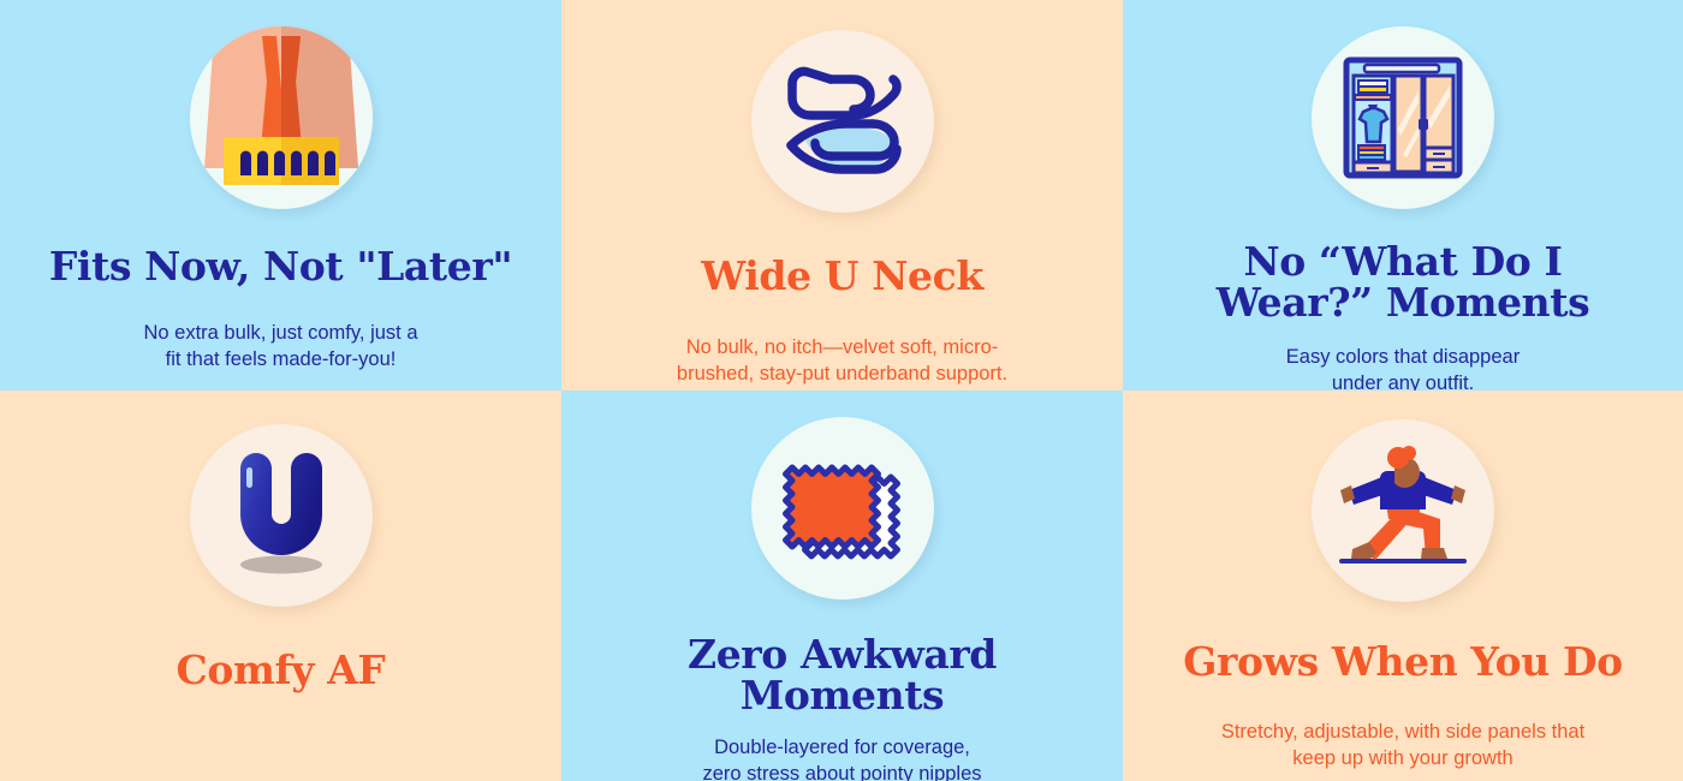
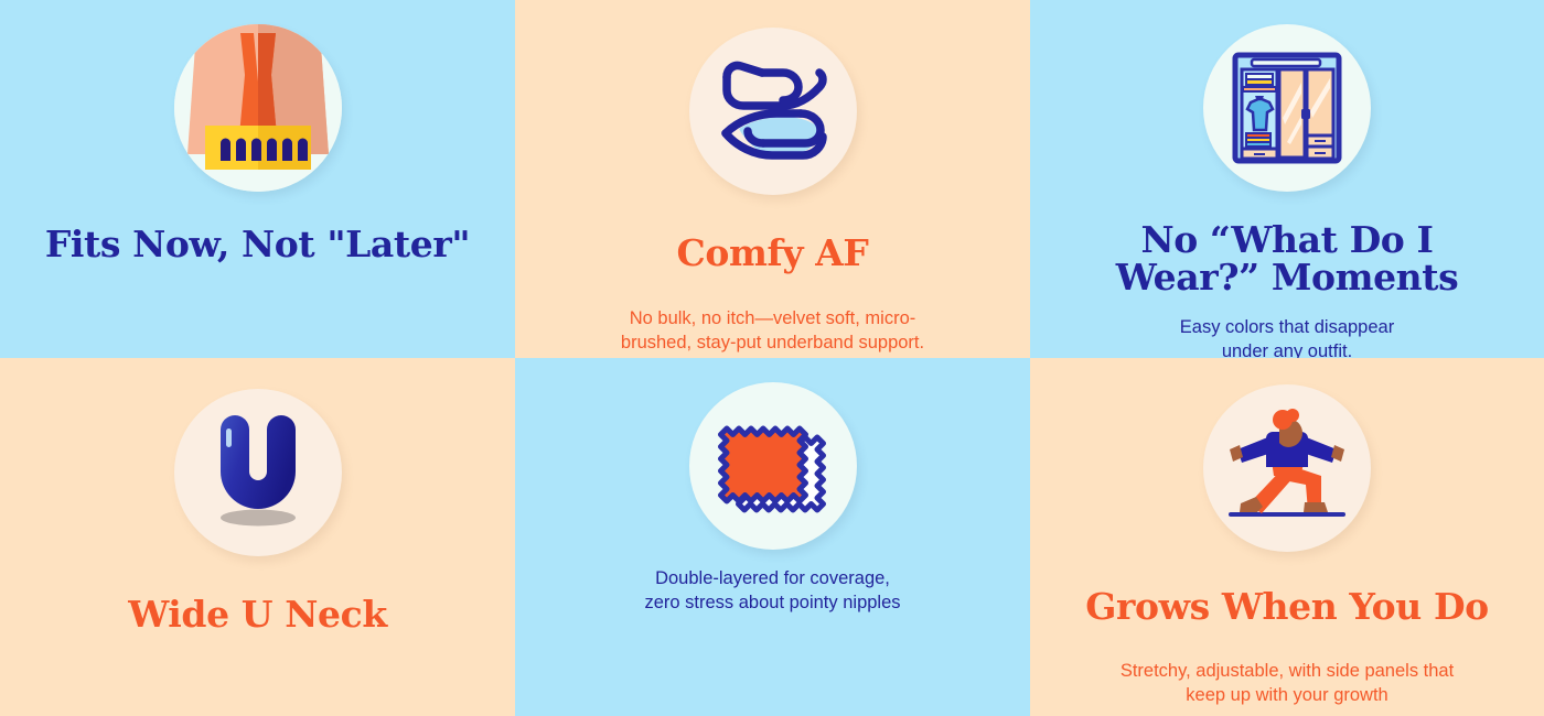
  Fits Now, Not "Later"
- No extra bulk, just comfy, just a
- fit that feels made-for-you!
- Wide U Neck
+ Comfy AF
  No bulk, no itch—velvet soft, micro-
  brushed, stay-put underband support.
  No “What Do I
  Wear?” Moments
  Easy colors that disappear
  under any outfit.
- Comfy AF
+ Wide U Neck
- Zero Awkward
- Moments
  Double-layered for coverage,
  zero stress about pointy nipples
  Grows When You Do
  Stretchy, adjustable, with side panels that
  keep up with your growth
